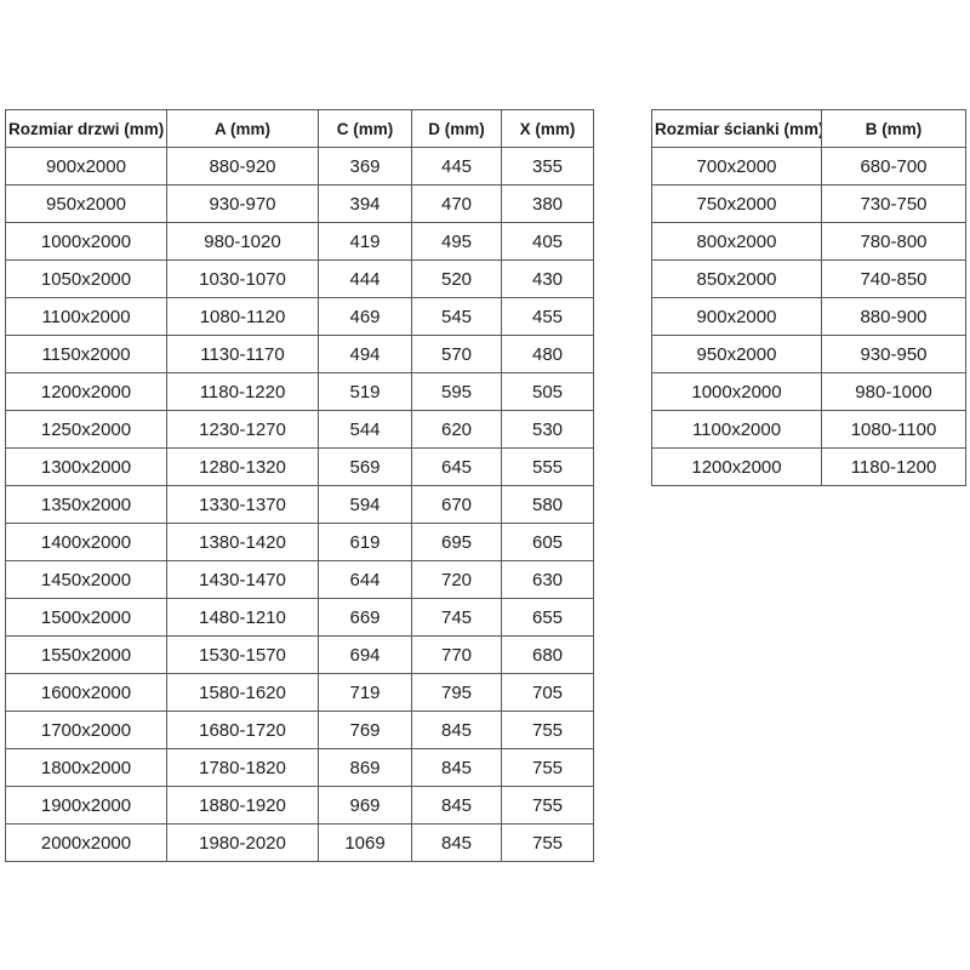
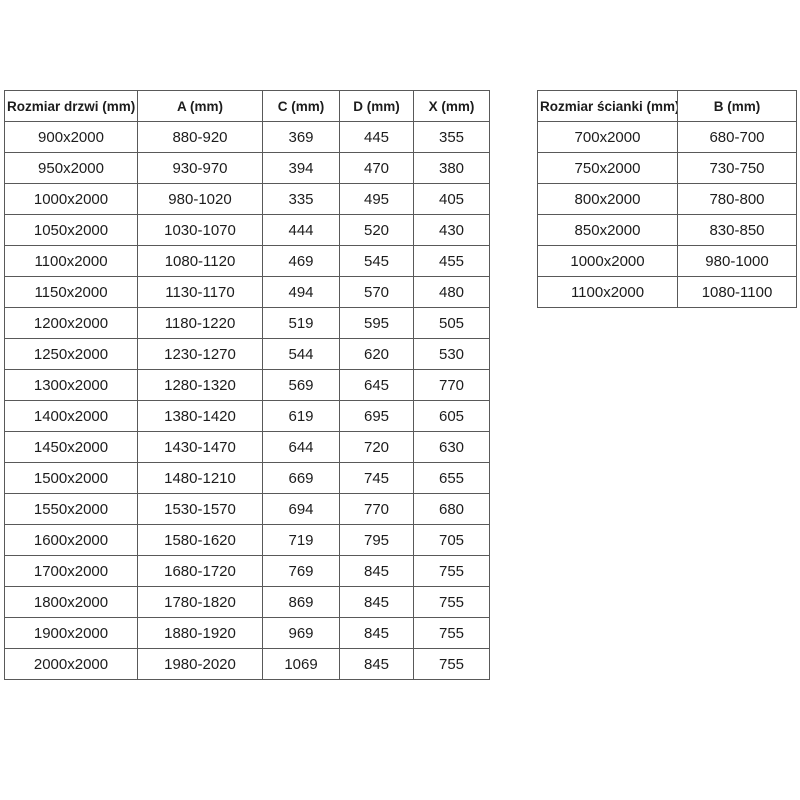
  Rozmiar drzwi (mm)	A (mm)	C (mm)	D (mm)	X (mm)
  900x2000	880-920	369	445	355
  950x2000	930-970	394	470	380
- 1000x2000	980-1020	419	495	405
+ 1000x2000	980-1020	335	495	405
  1050x2000	1030-1070	444	520	430
  1100x2000	1080-1120	469	545	455
  1150x2000	1130-1170	494	570	480
  1200x2000	1180-1220	519	595	505
  1250x2000	1230-1270	544	620	530
- 1300x2000	1280-1320	569	645	555
+ 1300x2000	1280-1320	569	645	770
- 1350x2000	1330-1370	594	670	580
  1400x2000	1380-1420	619	695	605
  1450x2000	1430-1470	644	720	630
  1500x2000	1480-1210	669	745	655
  1550x2000	1530-1570	694	770	680
  1600x2000	1580-1620	719	795	705
  1700x2000	1680-1720	769	845	755
  1800x2000	1780-1820	869	845	755
  1900x2000	1880-1920	969	845	755
  2000x2000	1980-2020	1069	845	755
  Rozmiar ścianki (mm)	B (mm)
  700x2000	680-700
  750x2000	730-750
  800x2000	780-800
- 850x2000	740-850
+ 850x2000	830-850
- 900x2000	880-900
- 950x2000	930-950
  1000x2000	980-1000
  1100x2000	1080-1100
- 1200x2000	1180-1200
